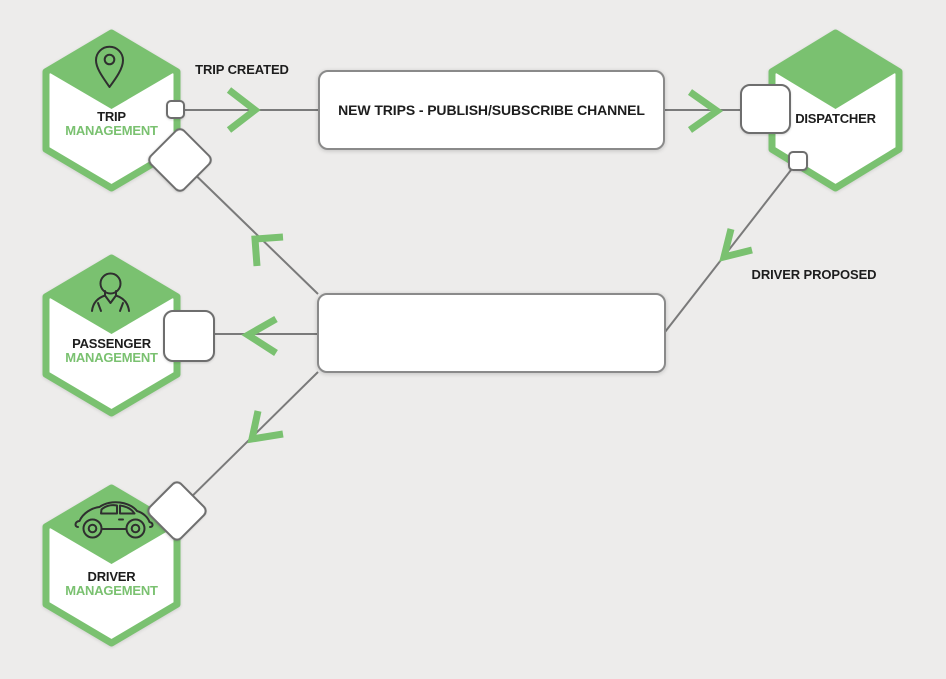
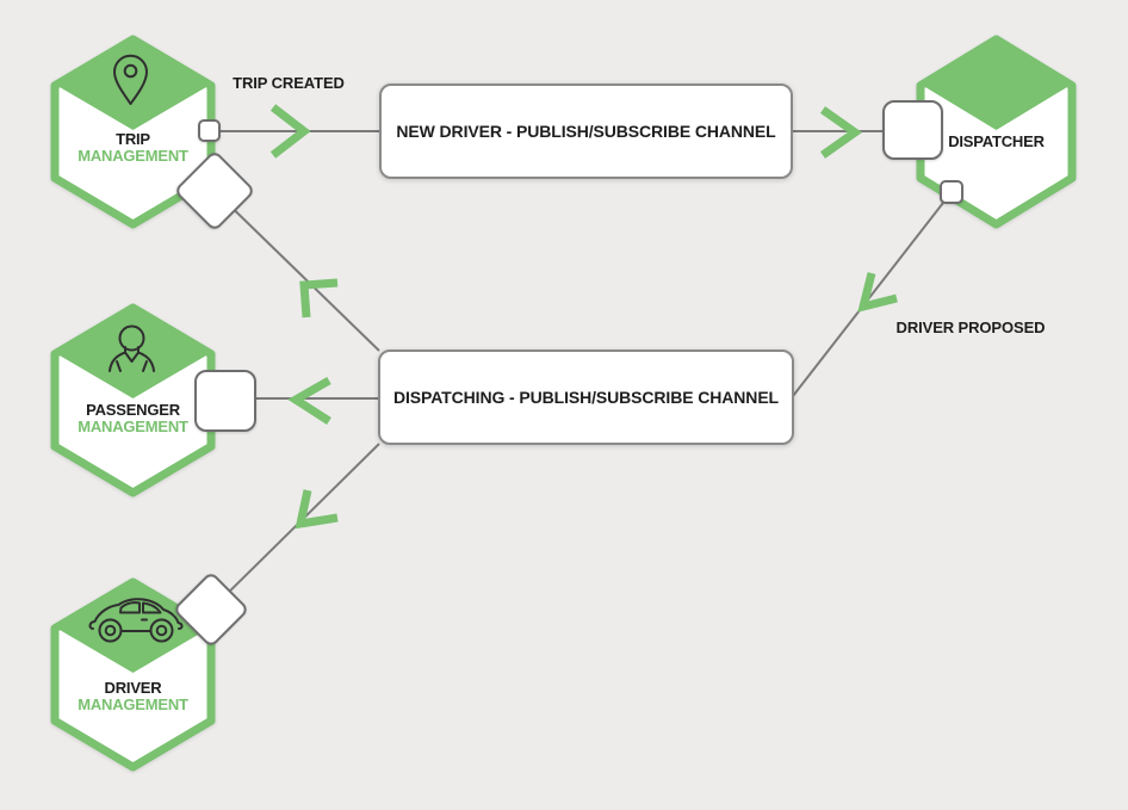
  TRIP
  MANAGEMENT
  DISPATCHER
  PASSENGER
  MANAGEMENT
  DRIVER
  MANAGEMENT
- NEW TRIPS - PUBLISH/SUBSCRIBE CHANNEL
+ NEW DRIVER - PUBLISH/SUBSCRIBE CHANNEL
+ DISPATCHING - PUBLISH/SUBSCRIBE CHANNEL
  TRIP CREATED
  DRIVER PROPOSED
